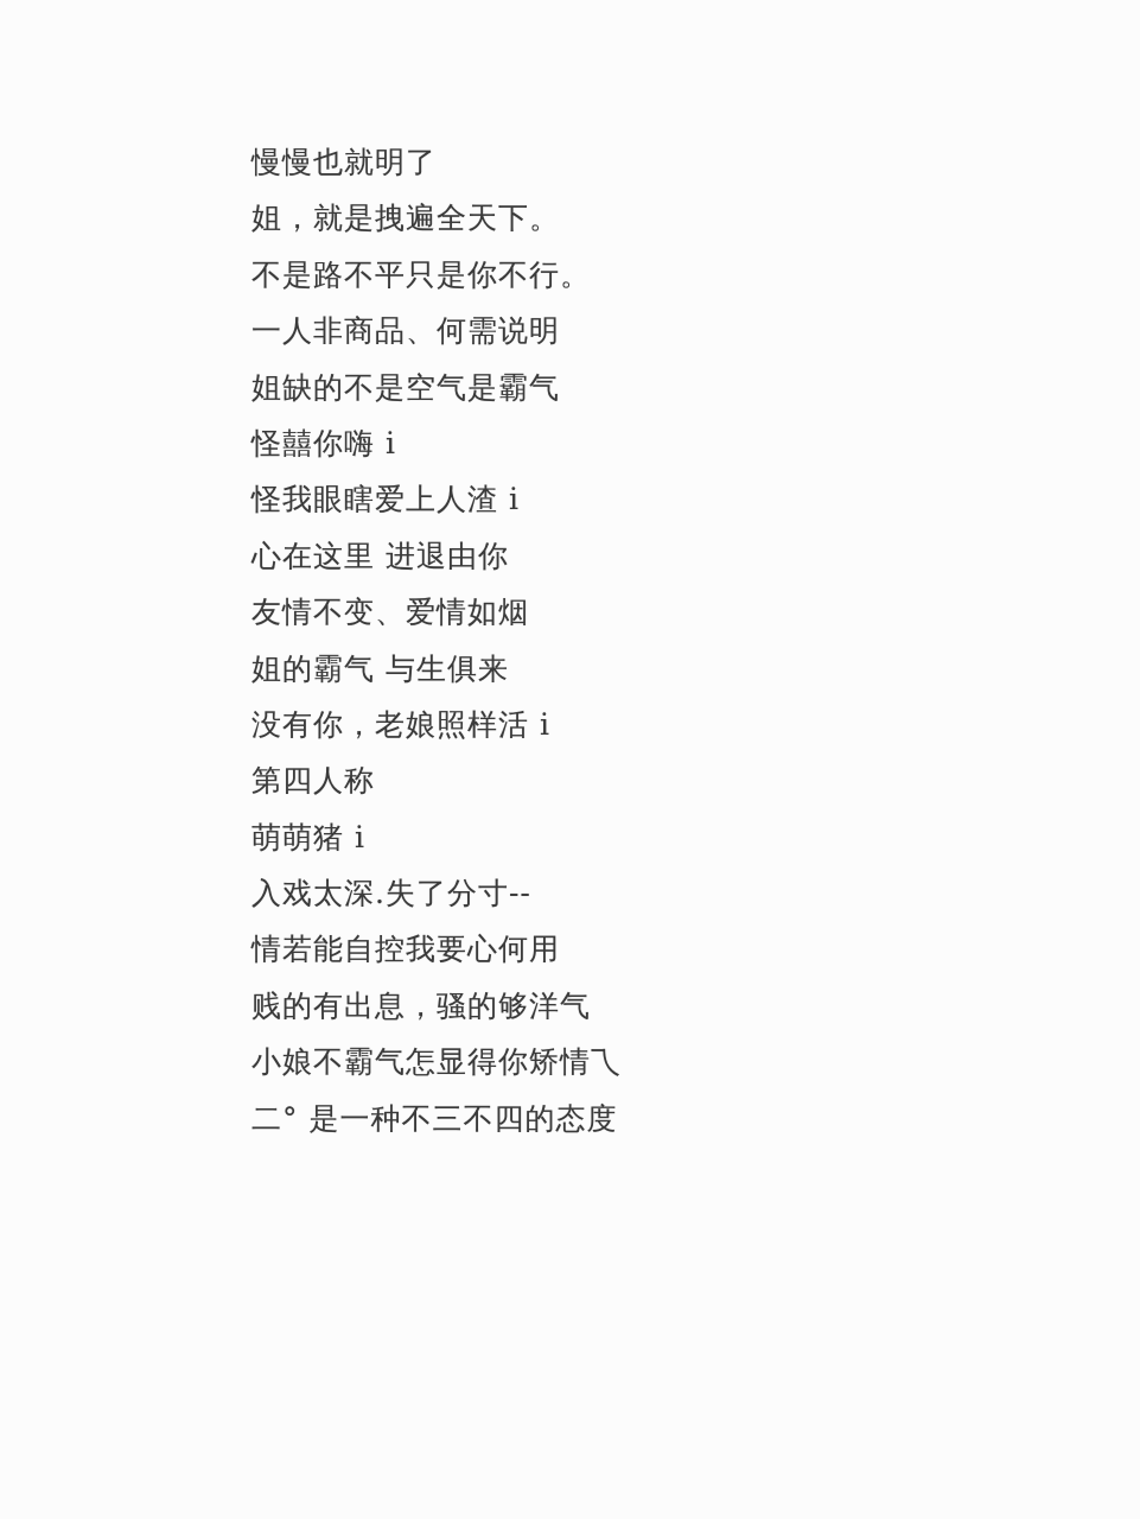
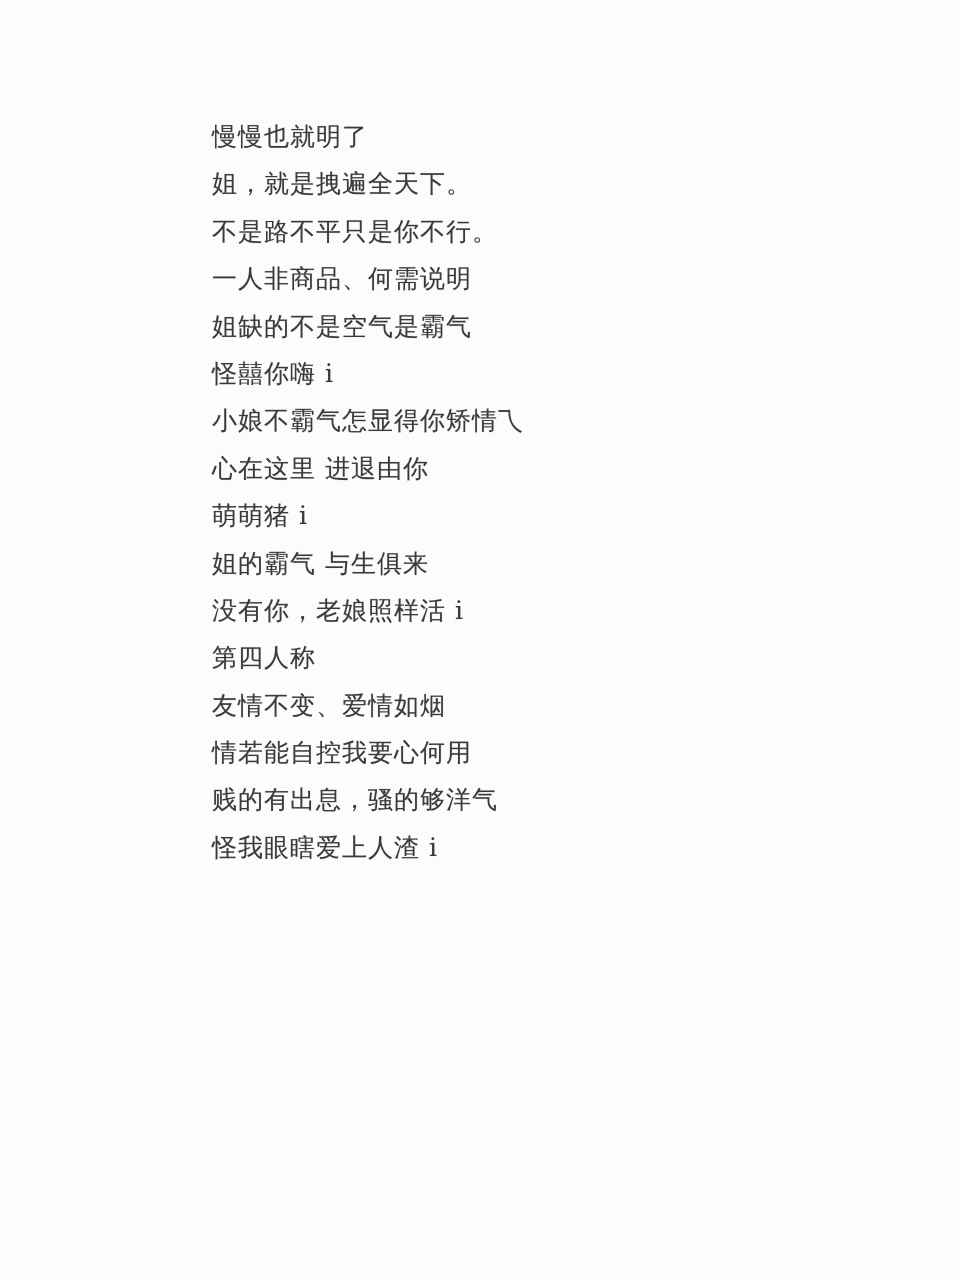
  慢慢也就明了
  姐，就是拽遍全天下。
  不是路不平只是你不行。
  一人非商品、何需说明
  姐缺的不是空气是霸气
  怪囍你嗨 i
- 怪我眼瞎爱上人渣 i
+ 小娘不霸气怎显得你矫情乁
  心在这里 进退由你
- 友情不变、爱情如烟
+ 萌萌猪 i
  姐的霸气 与生俱来
  没有你，老娘照样活 i
  第四人称
- 萌萌猪 i
+ 友情不变、爱情如烟
- 入戏太深.失了分寸--
  情若能自控我要心何用
  贱的有出息，骚的够洋气
- 小娘不霸气怎显得你矫情乁
+ 怪我眼瞎爱上人渣 i
- 二° 是一种不三不四的态度
